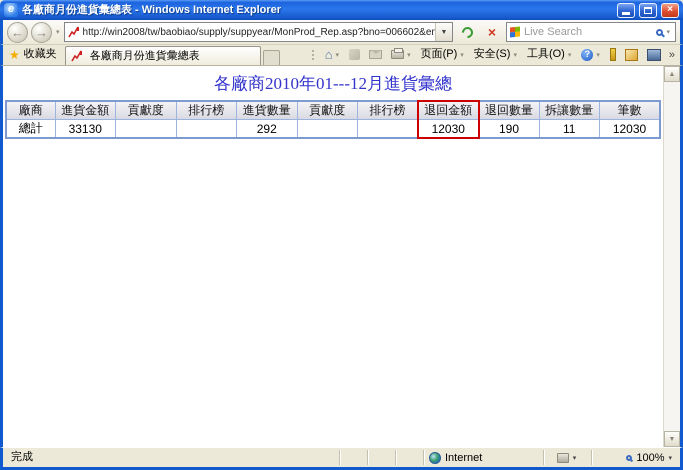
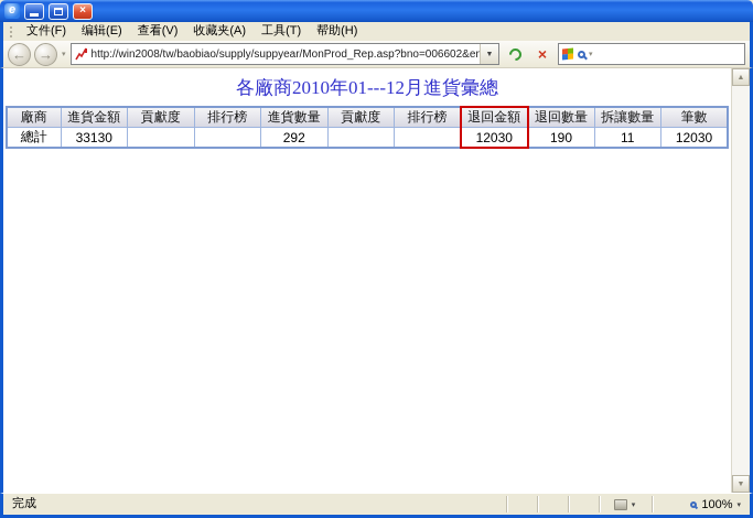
  e
- 各廠商月份進貨彙總表 - Windows Internet Explorer
  ×
+ 文件(F)
+ 编辑(E)
+ 查看(V)
+ 收藏夹(A)
+ 工具(T)
+ 帮助(H)
  ←
  →
  http://win2008/tw/baobiao/supply/suppyear/MonProd_Rep.asp?bno=006602&e
  ×
- Live Search
- ★
- 收藏夹
- 各廠商月份進貨彙總表
- ⌂
- 页面(P)
- 安全(S)
- 工具(O)
- ?
- »
  各廠商2010年01---12月進貨彙總
  廠商	進貨金額	貢獻度	排行榜	進貨數量	貢獻度	排行榜	退回金額	退回數量	拆讓數量	筆數
  總計	33130			292			12030	190	11	12030
  完成
- Internet
  100%
